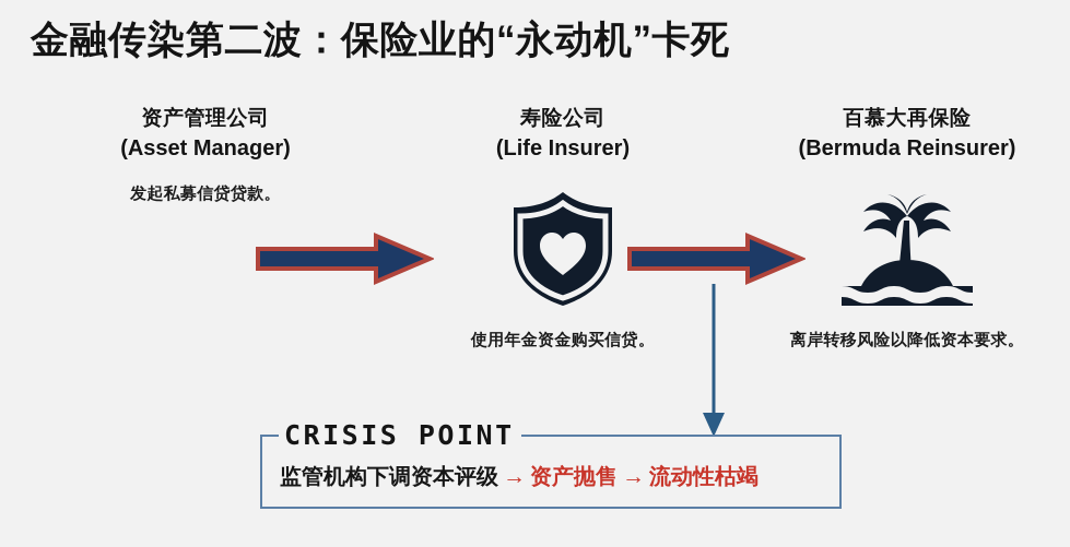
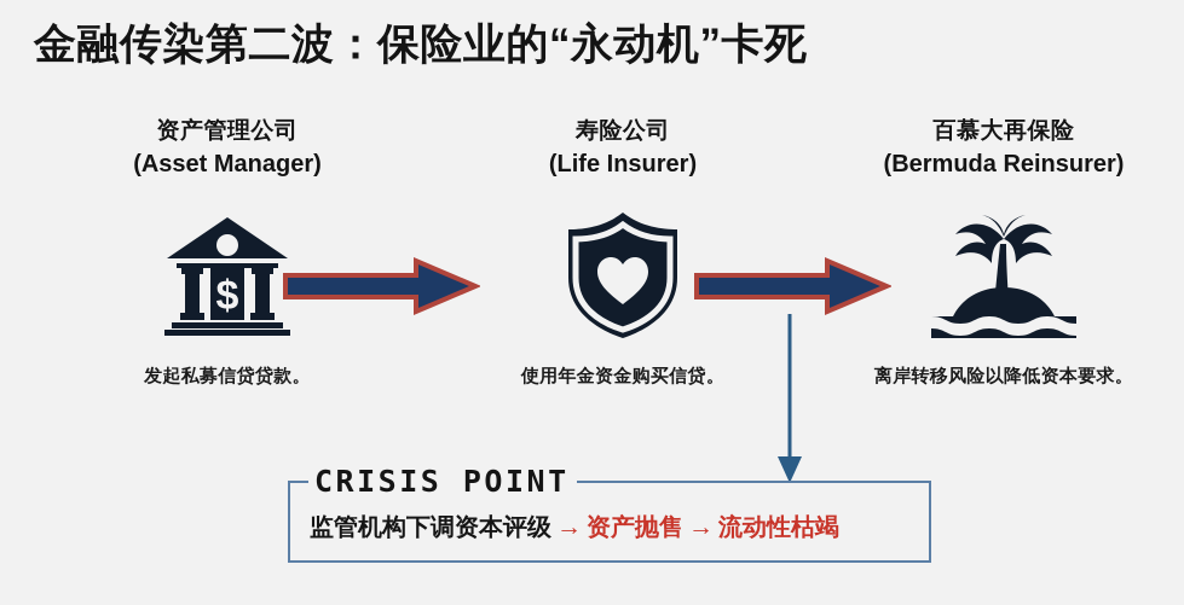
  金融传染第二波：保险业的“永动机”卡死
  资产管理公司
  (Asset Manager)
+ $
  发起私募信贷贷款。
  寿险公司
  (Life Insurer)
  使用年金资金购买信贷。
  百慕大再保险
  (Bermuda Reinsurer)
  离岸转移风险以降低资本要求。
  CRISIS POINT
  监管机构下调资本评级 → 资产抛售 → 流动性枯竭
